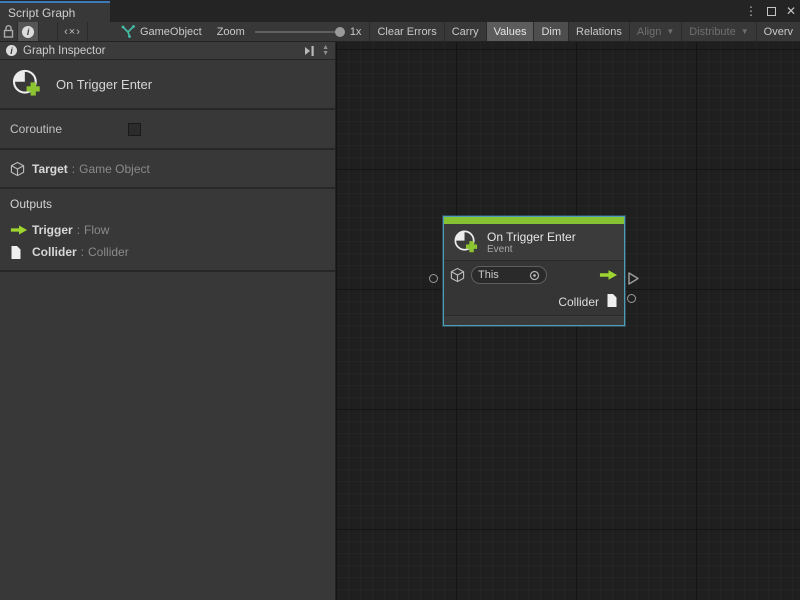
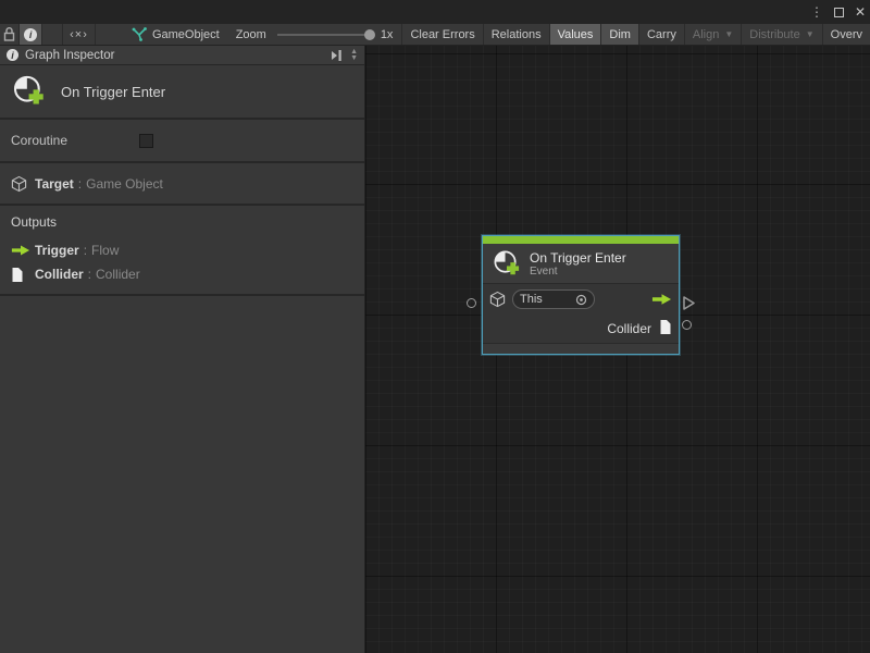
- Script Graph
  ⋮
  ✕
  i
  ‹×›
  GameObject
  Zoom
  1x
  Clear Errors
- Carry
+ Relations
  Values
  Dim
- Relations
+ Carry
  Align
  ▼
  Distribute
  ▼
  Overv
  i
  Graph Inspector
  On Trigger Enter
  Coroutine
  Target
  :
  Game Object
  Outputs
  Trigger
  :
  Flow
  Collider
  :
  Collider
  On Trigger Enter
  Event
  This
  Collider
